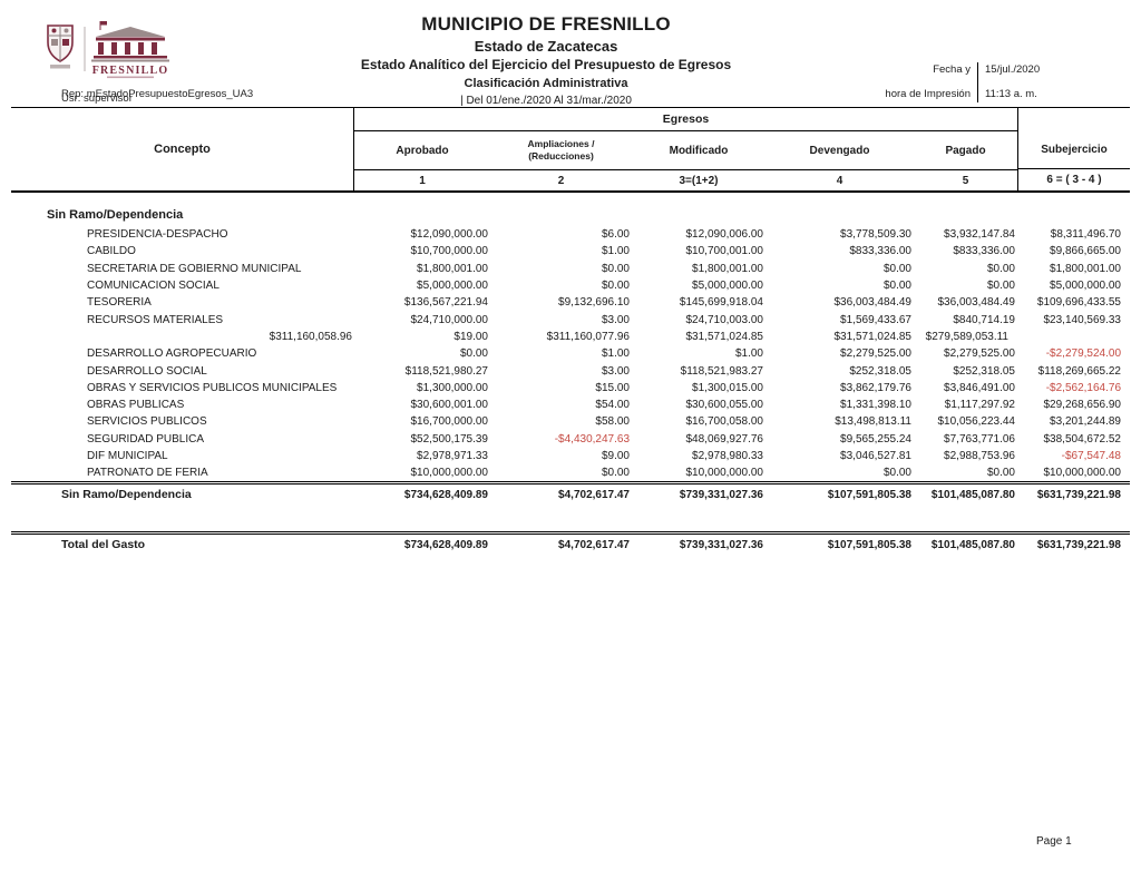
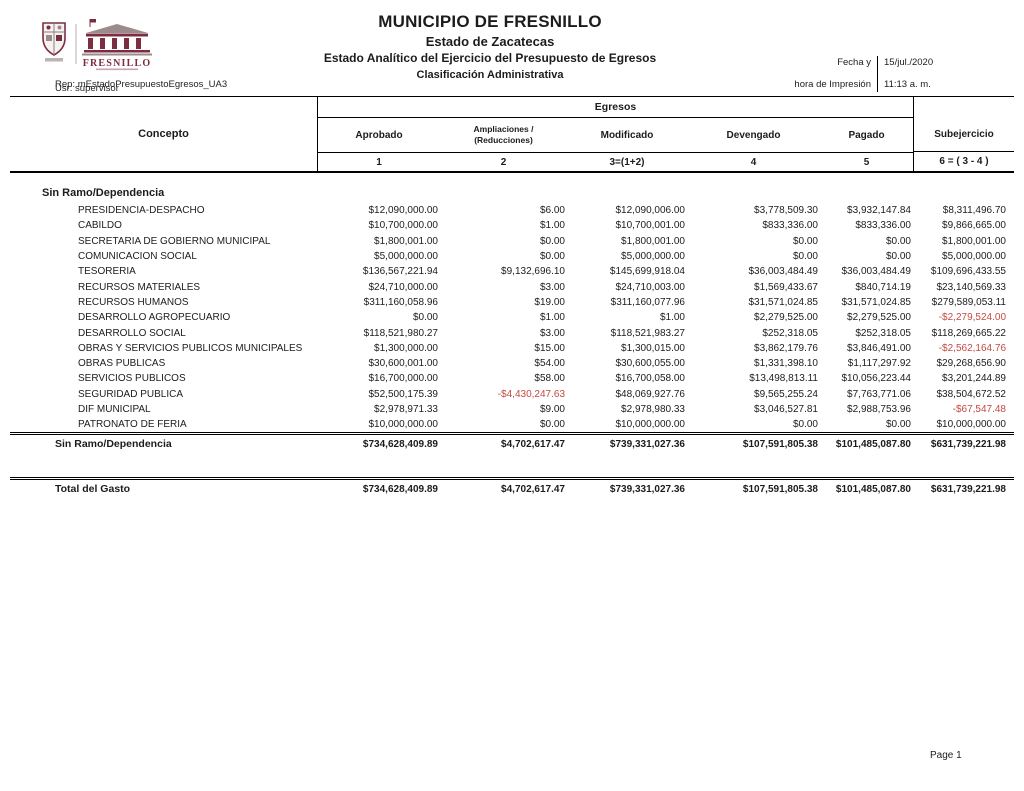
  FRESNILLO
  MUNICIPIO DE FRESNILLO
  Estado de Zacatecas
  Estado Analítico del Ejercicio del Presupuesto de Egresos
  Clasificación Administrativa
- | Del 01/ene./2020 Al 31/mar./2020
  Rep: mEstadoPresupuestoEgresos_UA3
  Usr: supervisor
  Fecha y
  hora de Impresión
  15/jul./2020
  11:13 a. m.
  Concepto
  Egresos
  Aprobado
  Ampliaciones /
  (Reducciones)
  Modificado
  Devengado
  Pagado
  1
  2
  3=(1+2)
  4
  5
  Subejercicio
  6 = ( 3 - 4 )
  Sin Ramo/Dependencia
  PRESIDENCIA-DESPACHO
  $12,090,000.00
  $6.00
  $12,090,006.00
  $3,778,509.30
  $3,932,147.84
  $8,311,496.70
  CABILDO
  $10,700,000.00
  $1.00
  $10,700,001.00
  $833,336.00
  $833,336.00
  $9,866,665.00
  SECRETARIA DE GOBIERNO MUNICIPAL
  $1,800,001.00
  $0.00
  $1,800,001.00
  $0.00
  $0.00
  $1,800,001.00
  COMUNICACION SOCIAL
  $5,000,000.00
  $0.00
  $5,000,000.00
  $0.00
  $0.00
  $5,000,000.00
  TESORERIA
  $136,567,221.94
  $9,132,696.10
  $145,699,918.04
  $36,003,484.49
  $36,003,484.49
  $109,696,433.55
  RECURSOS MATERIALES
  $24,710,000.00
  $3.00
  $24,710,003.00
  $1,569,433.67
  $840,714.19
  $23,140,569.33
+ RECURSOS HUMANOS
  $311,160,058.96
  $19.00
  $311,160,077.96
  $31,571,024.85
  $31,571,024.85
  $279,589,053.11
  DESARROLLO AGROPECUARIO
  $0.00
  $1.00
  $1.00
  $2,279,525.00
  $2,279,525.00
  -$2,279,524.00
  DESARROLLO SOCIAL
  $118,521,980.27
  $3.00
  $118,521,983.27
  $252,318.05
  $252,318.05
  $118,269,665.22
  OBRAS Y SERVICIOS PUBLICOS MUNICIPALES
  $1,300,000.00
  $15.00
  $1,300,015.00
  $3,862,179.76
  $3,846,491.00
  -$2,562,164.76
  OBRAS PUBLICAS
  $30,600,001.00
  $54.00
  $30,600,055.00
  $1,331,398.10
  $1,117,297.92
  $29,268,656.90
  SERVICIOS PUBLICOS
  $16,700,000.00
  $58.00
  $16,700,058.00
  $13,498,813.11
  $10,056,223.44
  $3,201,244.89
  SEGURIDAD PUBLICA
  $52,500,175.39
  -$4,430,247.63
  $48,069,927.76
  $9,565,255.24
  $7,763,771.06
  $38,504,672.52
  DIF MUNICIPAL
  $2,978,971.33
  $9.00
  $2,978,980.33
  $3,046,527.81
  $2,988,753.96
  -$67,547.48
  PATRONATO DE FERIA
  $10,000,000.00
  $0.00
  $10,000,000.00
  $0.00
  $0.00
  $10,000,000.00
  Sin Ramo/Dependencia
  $734,628,409.89
  $4,702,617.47
  $739,331,027.36
  $107,591,805.38
  $101,485,087.80
  $631,739,221.98
  Total del Gasto
  $734,628,409.89
  $4,702,617.47
  $739,331,027.36
  $107,591,805.38
  $101,485,087.80
  $631,739,221.98
  Page 1
